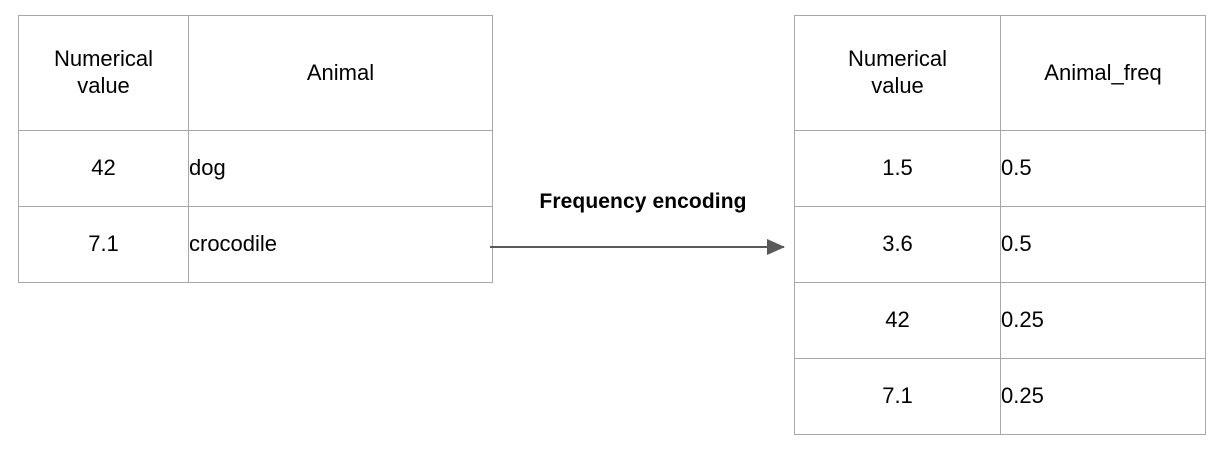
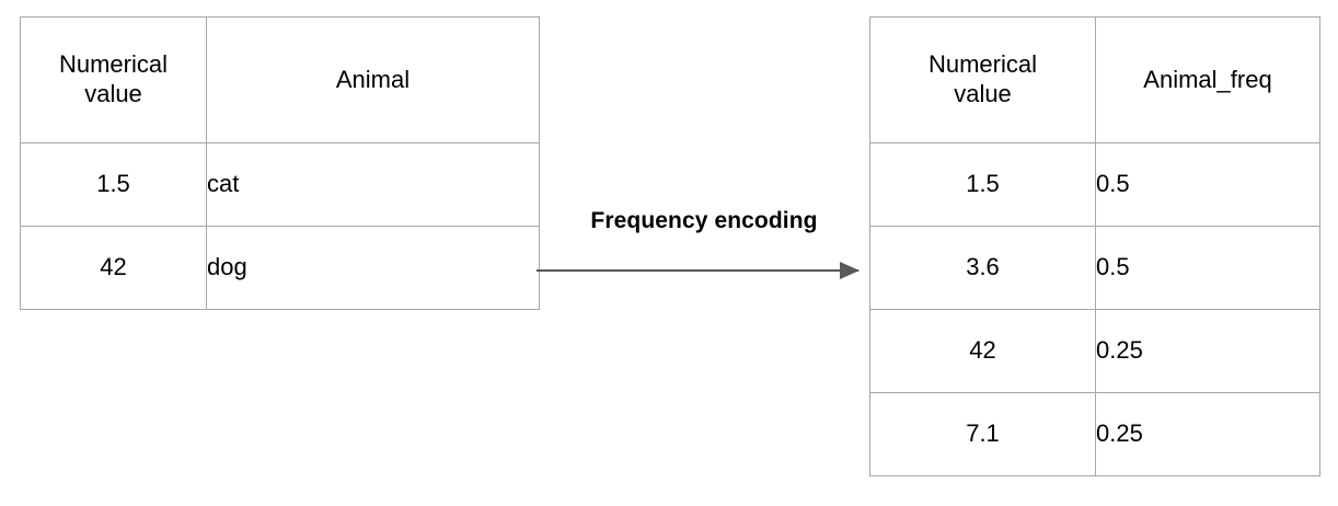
  Numerical value	Animal
+ 1.5	cat
  42	dog
- 7.1	crocodile
  Frequency encoding
  Numerical value	Animal_freq
  1.5	0.5
  3.6	0.5
  42	0.25
  7.1	0.25
